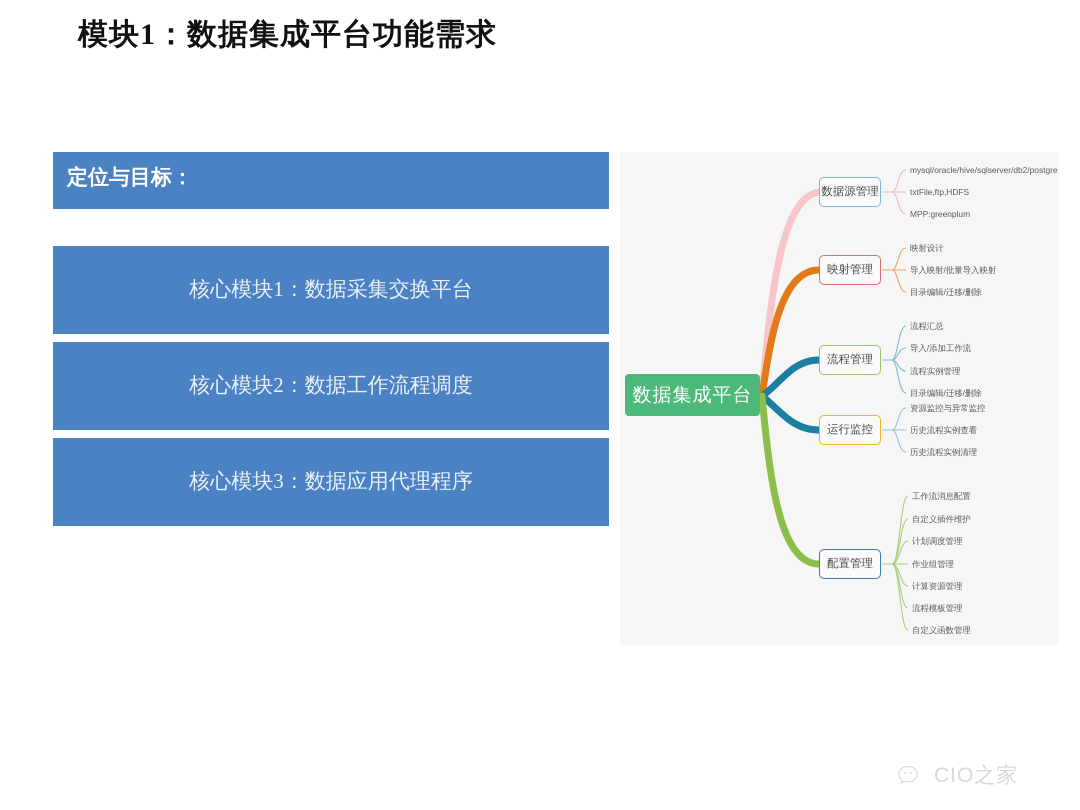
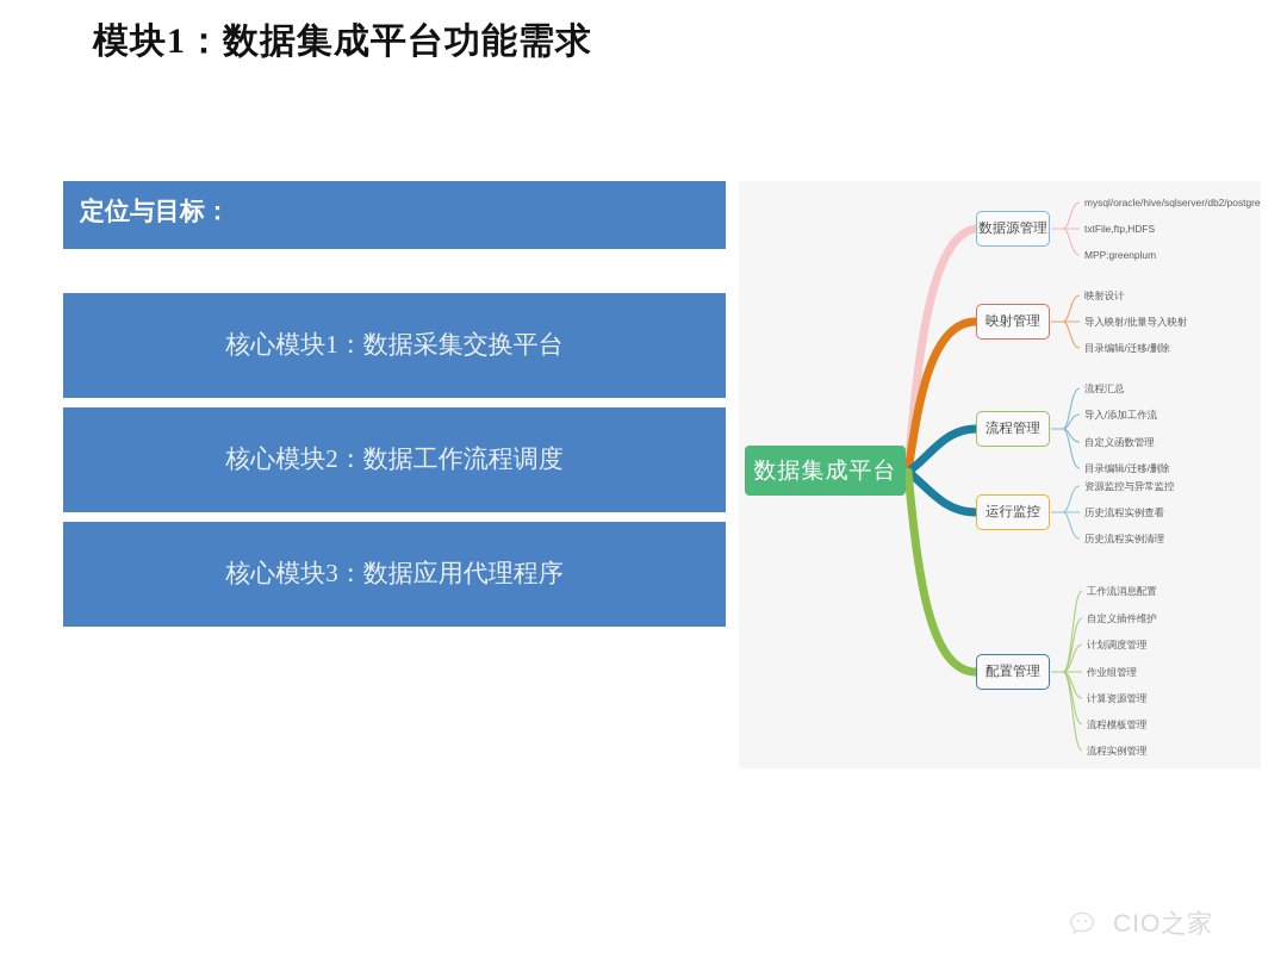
  模块1：数据集成平台功能需求
  定位与目标：
  核心模块1：数据采集交换平台
  核心模块2：数据工作流程调度
  核心模块3：数据应用代理程序
  数据集成平台
  数据源管理
  映射管理
  流程管理
  运行监控
  配置管理
  mysql/oracle/hive/sqlserver/db2/postgre
  txtFile,ftp,HDFS
  MPP:greenplum
  映射设计
  导入映射/批量导入映射
  目录编辑/迁移/删除
  流程汇总
  导入/添加工作流
- 流程实例管理
+ 自定义函数管理
  目录编辑/迁移/删除
  资源监控与异常监控
  历史流程实例查看
  历史流程实例清理
  工作流消息配置
  自定义插件维护
  计划调度管理
  作业组管理
  计算资源管理
  流程模板管理
- 自定义函数管理
+ 流程实例管理
  CIO之家
